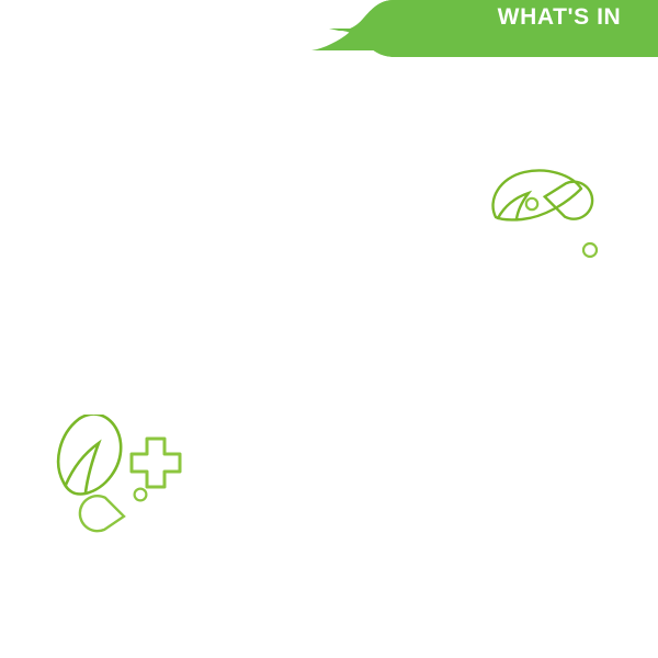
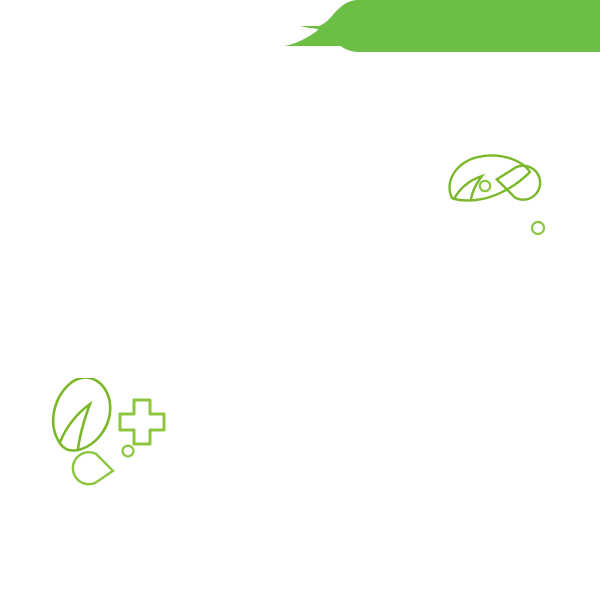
- WHAT'S IN
